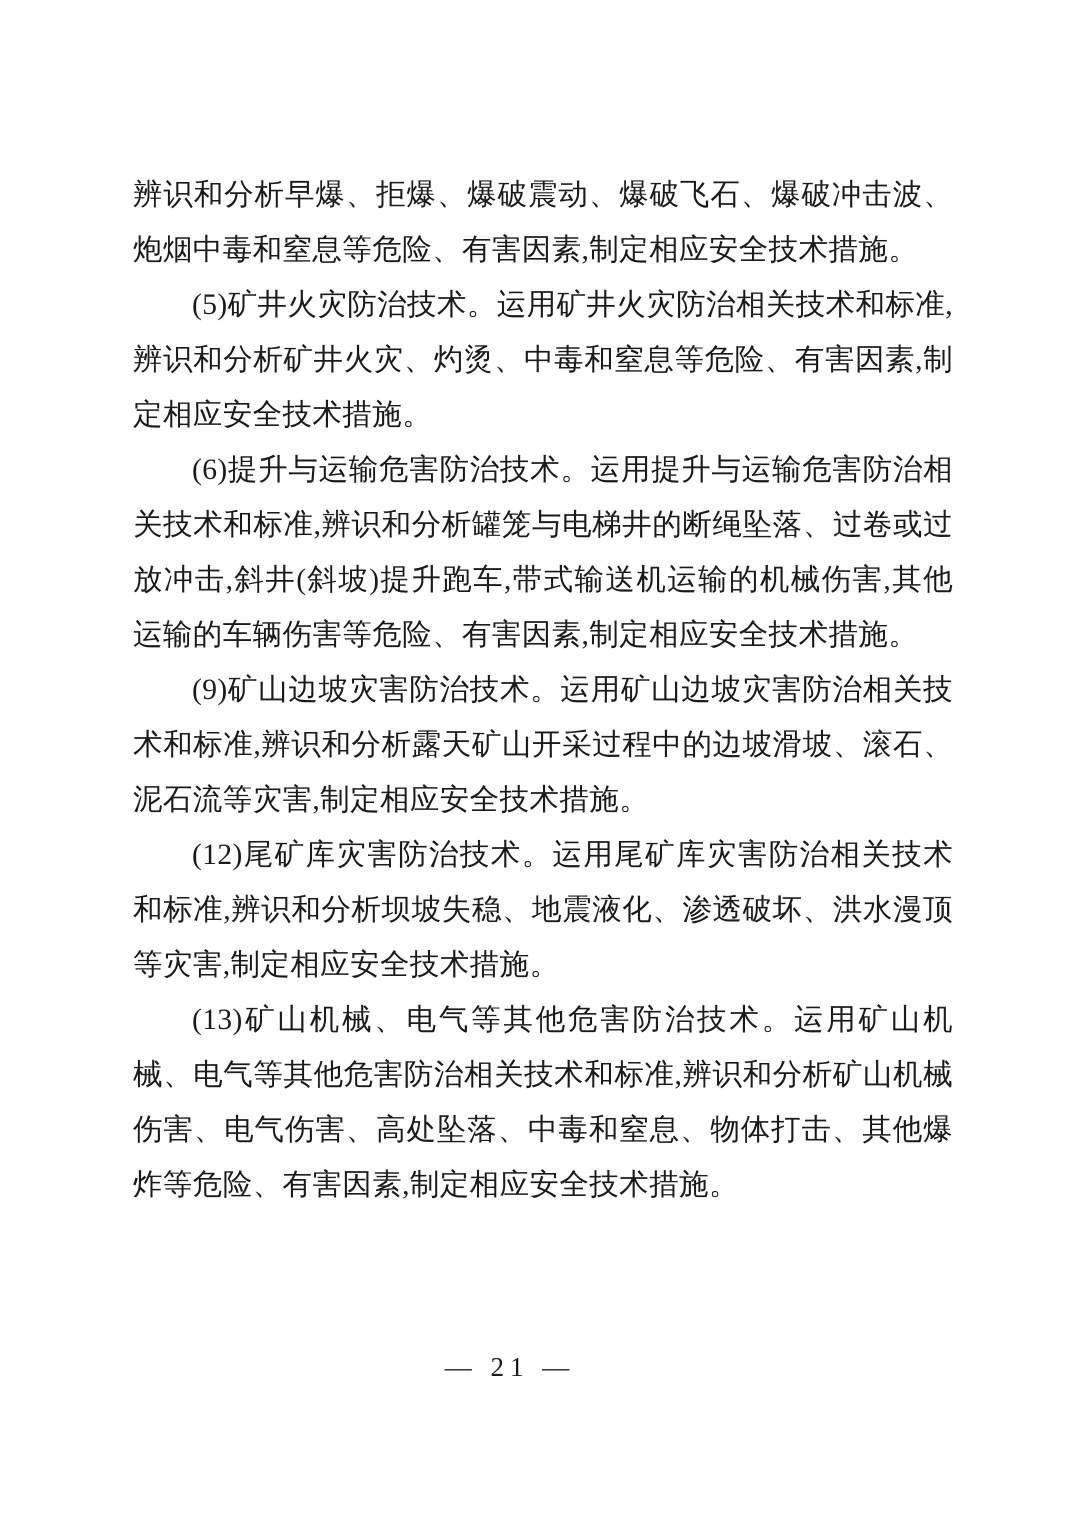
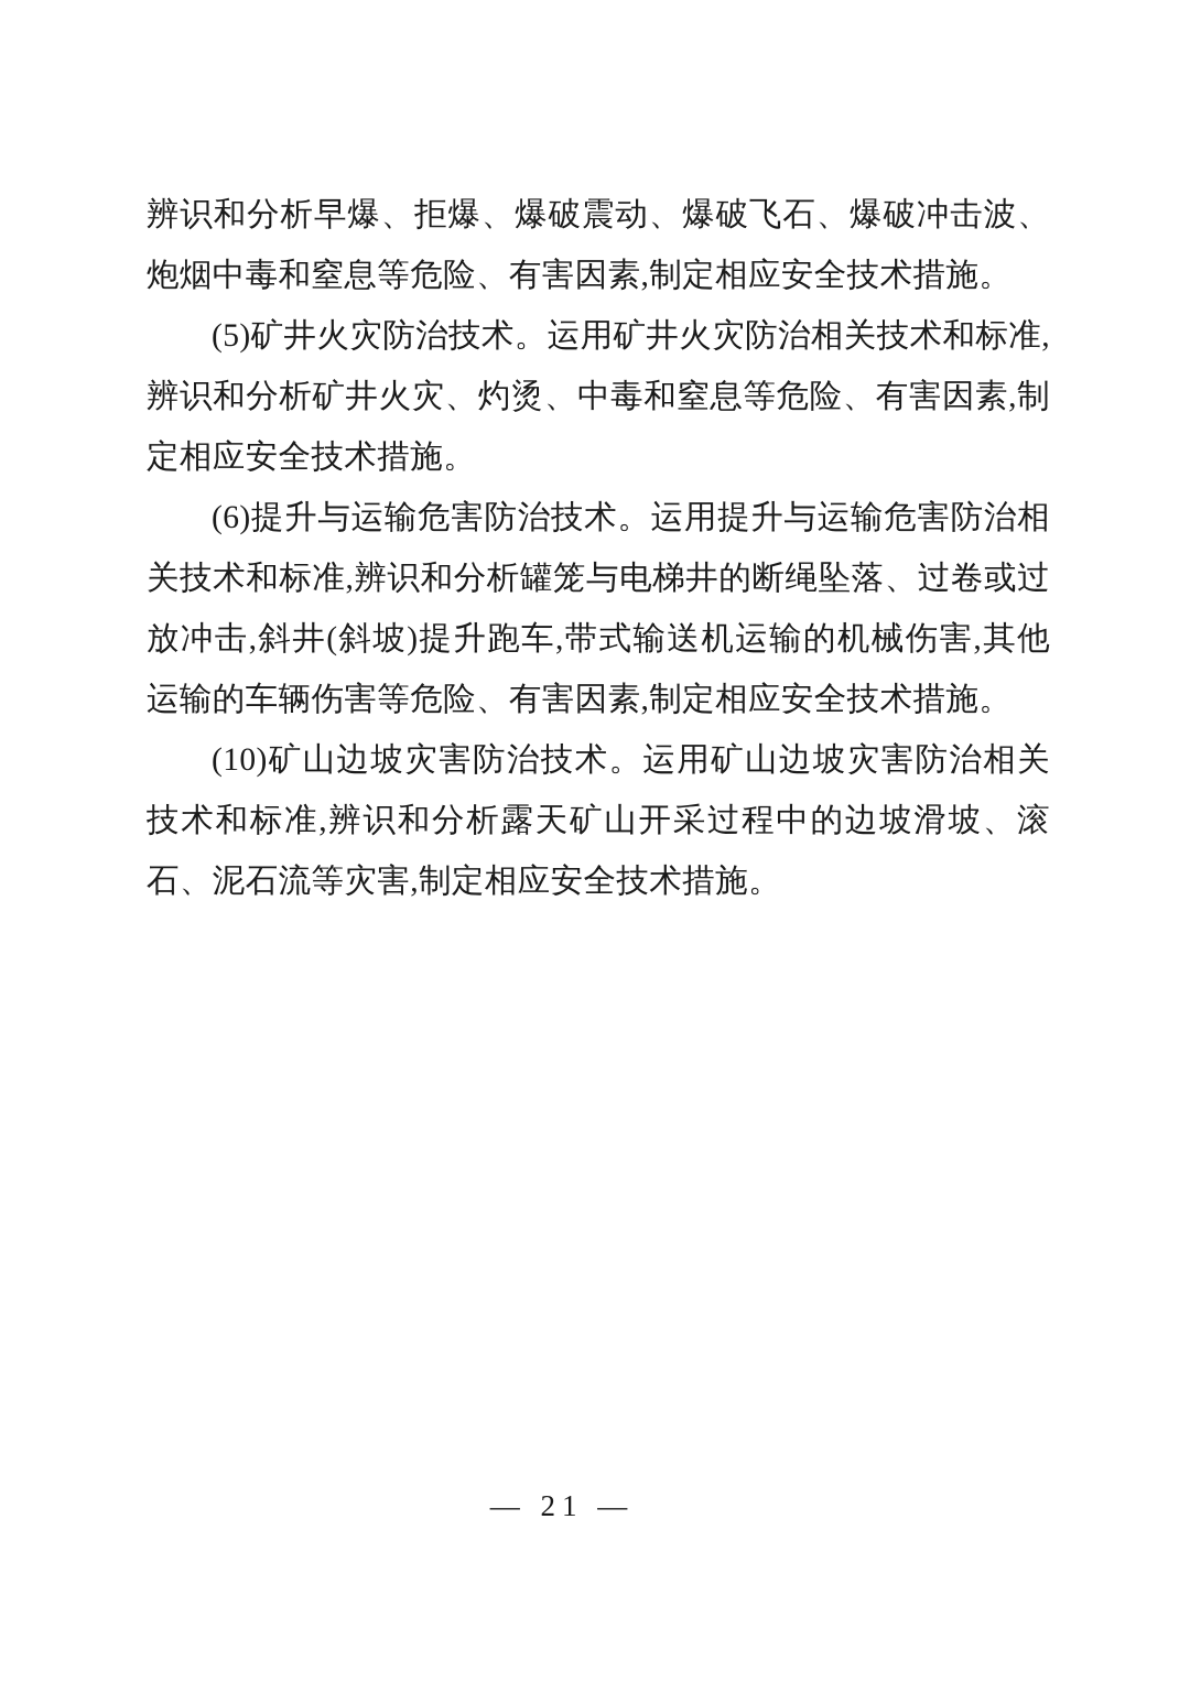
  辨识和分析早爆、拒爆、爆破震动、爆破飞石、爆破冲击波、炮烟中毒和窒息等危险、有害因素,制定相应安全技术措施。
  (5)矿井火灾防治技术。运用矿井火灾防治相关技术和标准,辨识和分析矿井火灾、灼烫、中毒和窒息等危险、有害因素,制定相应安全技术措施。
  (6)提升与运输危害防治技术。运用提升与运输危害防治相关技术和标准,辨识和分析罐笼与电梯井的断绳坠落、过卷或过放冲击,斜井(斜坡)提升跑车,带式输送机运输的机械伤害,其他运输的车辆伤害等危险、有害因素,制定相应安全技术措施。
- (9)矿山边坡灾害防治技术。运用矿山边坡灾害防治相关技术和标准,辨识和分析露天矿山开采过程中的边坡滑坡、滚石、泥石流等灾害,制定相应安全技术措施。
+ (10)矿山边坡灾害防治技术。运用矿山边坡灾害防治相关技术和标准,辨识和分析露天矿山开采过程中的边坡滑坡、滚石、泥石流等灾害,制定相应安全技术措施。
- (12)尾矿库灾害防治技术。运用尾矿库灾害防治相关技术和标准,辨识和分析坝坡失稳、地震液化、渗透破坏、洪水漫顶等灾害,制定相应安全技术措施。
- (13)矿山机械、电气等其他危害防治技术。运用矿山机械、电气等其他危害防治相关技术和标准,辨识和分析矿山机械伤害、电气伤害、高处坠落、中毒和窒息、物体打击、其他爆炸等危险、有害因素,制定相应安全技术措施。
  — 21 —
